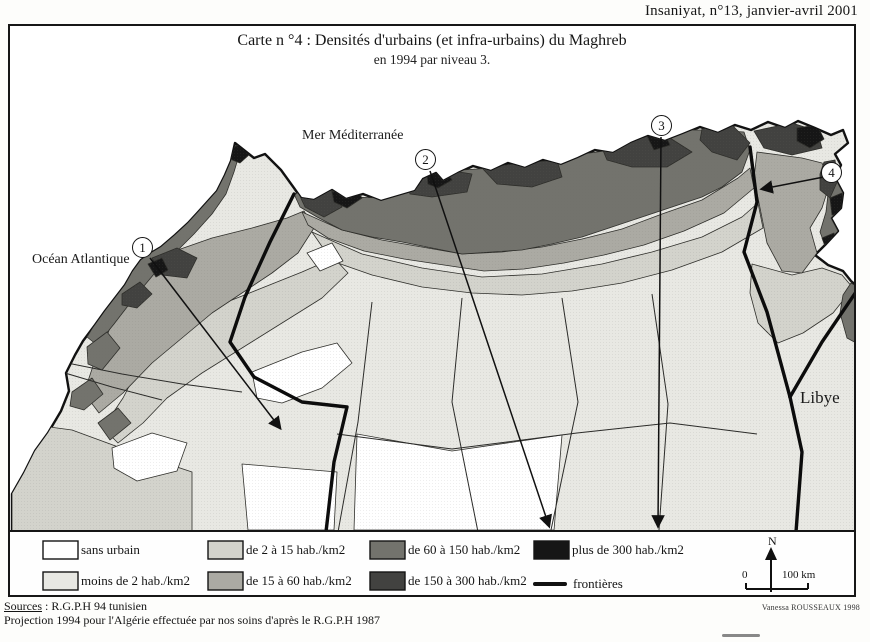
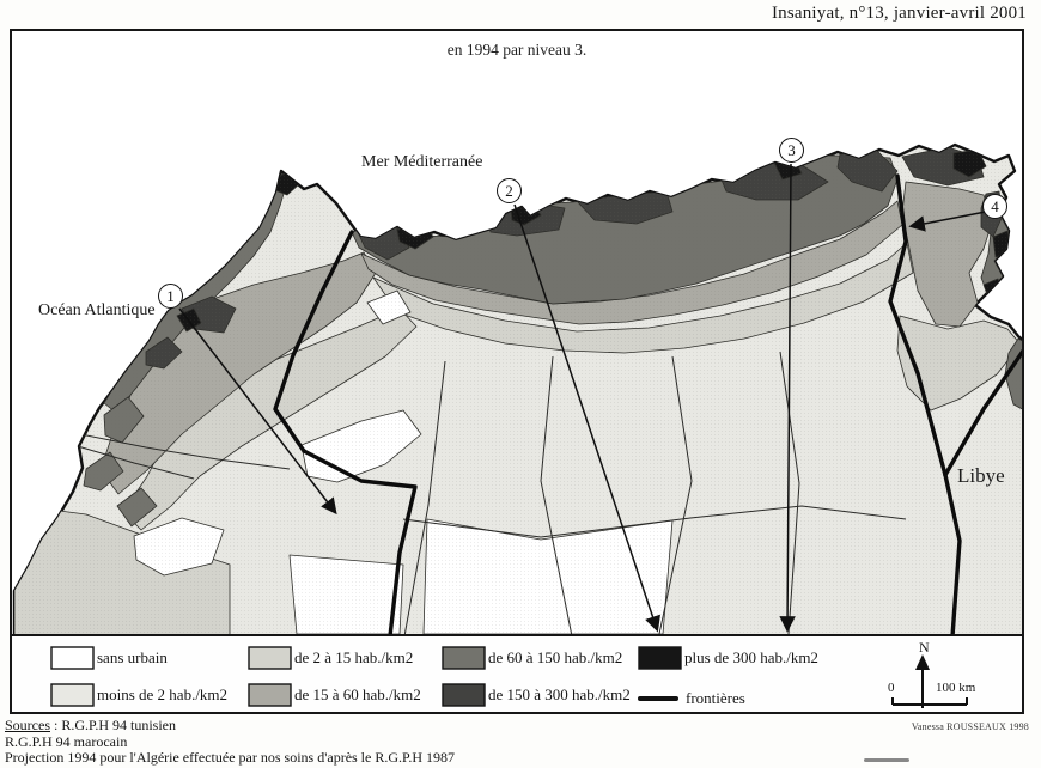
  Insaniyat, n°13, janvier-avril 2001
- Carte n °4 : Densités d'urbains (et infra-urbains) du Maghreb
  en 1994 par niveau 3.
  Mer Méditerranée
  Océan Atlantique
  Libye
  1
  2
  3
  4
  sans urbain
  moins de 2 hab./km2
  de 2 à 15 hab./km2
  de 15 à 60 hab./km2
  de 60 à 150 hab./km2
  de 150 à 300 hab./km2
  plus de 300 hab./km2
  frontières
  N
  0
  100 km
  Sources : R.G.P.H 94 tunisien
+ R.G.P.H 94 marocain
  Projection 1994 pour l'Algérie effectuée par nos soins d'après le R.G.P.H 1987
  Vanessa ROUSSEAUX 1998
